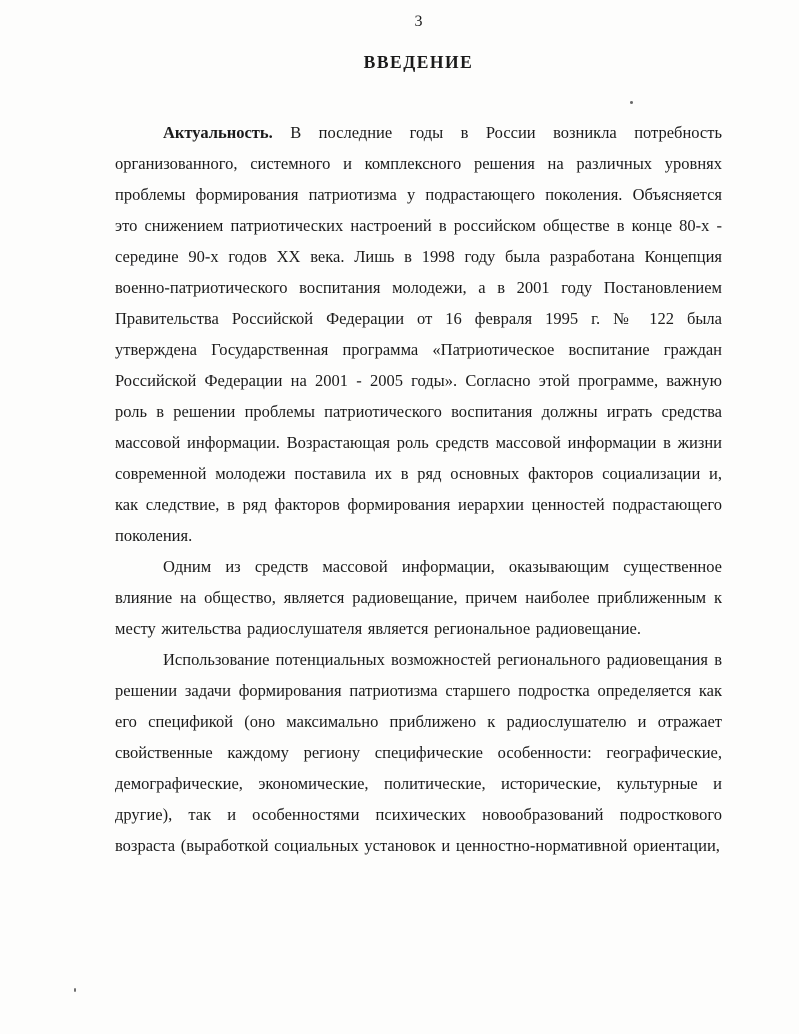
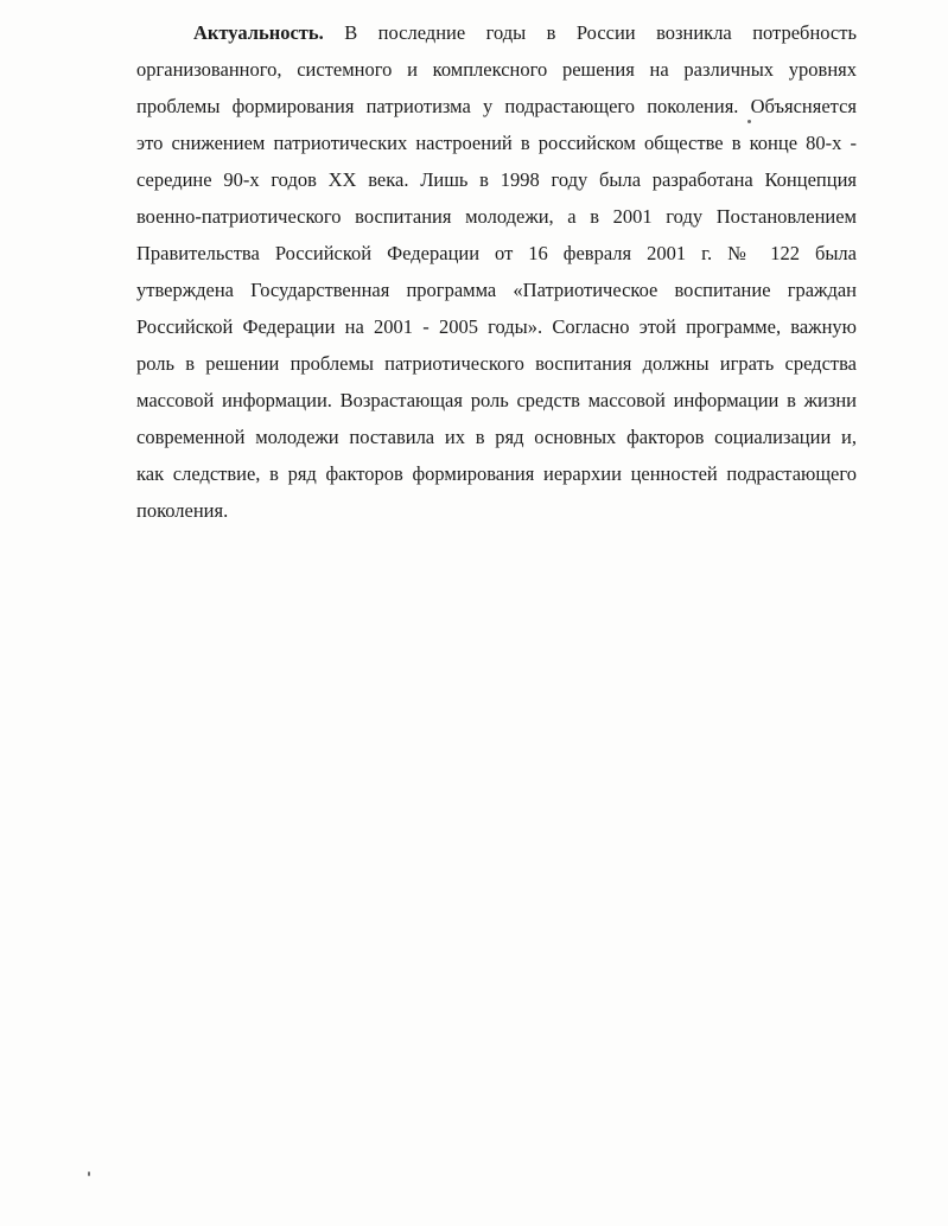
- 3
- ВВЕДЕНИЕ
- Актуальность. В последние годы в России возникла потребность организованного, системного и комплексного решения на различных уровнях проблемы формирования патриотизма у подрастающего поколения. Объясняется это снижением патриотических настроений в российском обществе в конце 80-х - середине 90-х годов XX века. Лишь в 1998 году была разработана Концепция военно-патриотического воспитания молодежи, а в 2001 году Постановлением Правительства Российской Федерации от 16 февраля 1995 г. № 122 была утверждена Государственная программа «Патриотическое воспитание граждан Российской Федерации на 2001 - 2005 годы». Согласно этой программе, важную роль в решении проблемы патриотического воспитания должны играть средства массовой информации. Возрастающая роль средств массовой информации в жизни современной молодежи поставила их в ряд основных факторов социализации и, как следствие, в ряд факторов формирования иерархии ценностей подрастающего поколения.
+ Актуальность. В последние годы в России возникла потребность организованного, системного и комплексного решения на различных уровнях проблемы формирования патриотизма у подрастающего поколения. Объясняется это снижением патриотических настроений в российском обществе в конце 80-х - середине 90-х годов XX века. Лишь в 1998 году была разработана Концепция военно-патриотического воспитания молодежи, а в 2001 году Постановлением Правительства Российской Федерации от 16 февраля 2001 г. № 122 была утверждена Государственная программа «Патриотическое воспитание граждан Российской Федерации на 2001 - 2005 годы». Согласно этой программе, важную роль в решении проблемы патриотического воспитания должны играть средства массовой информации. Возрастающая роль средств массовой информации в жизни современной молодежи поставила их в ряд основных факторов социализации и, как следствие, в ряд факторов формирования иерархии ценностей подрастающего поколения.
- Одним из средств массовой информации, оказывающим существенное влияние на общество, является радиовещание, причем наиболее приближенным к месту жительства радиослушателя является региональное радиовещание.
- Использование потенциальных возможностей регионального радиовещания в решении задачи формирования патриотизма старшего подростка определяется как его спецификой (оно максимально приближено к радиослушателю и отражает свойственные каждому региону специфические особенности: географические, демографические, экономические, политические, исторические, культурные и другие), так и особенностями психических новообразований подросткового возраста (выработкой социальных установок и ценностно-нормативной ориентации,
